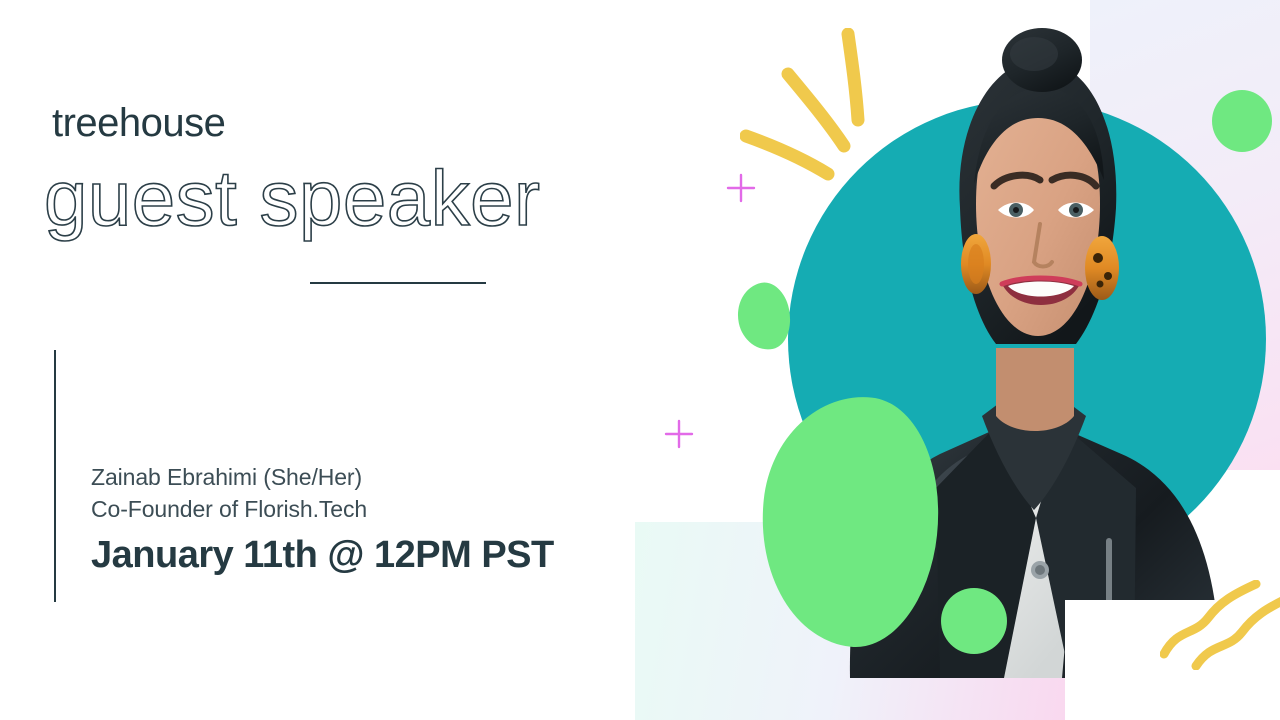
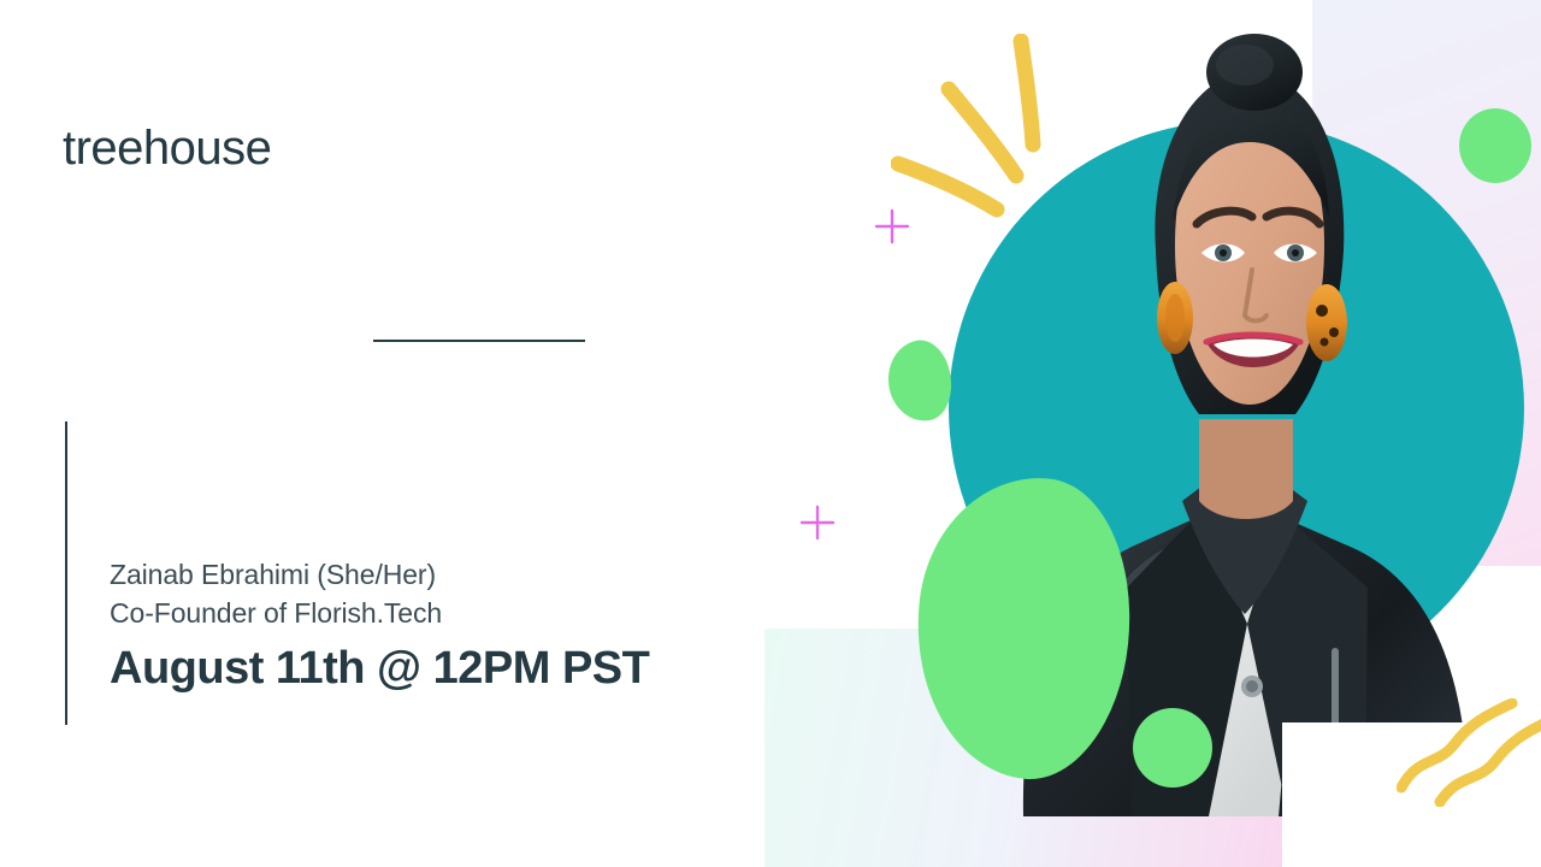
  treehouse
- guest speaker
  Zainab Ebrahimi (She/Her)
  Co-Founder of Florish.Tech
- January 11th @ 12PM PST
+ August 11th @ 12PM PST
